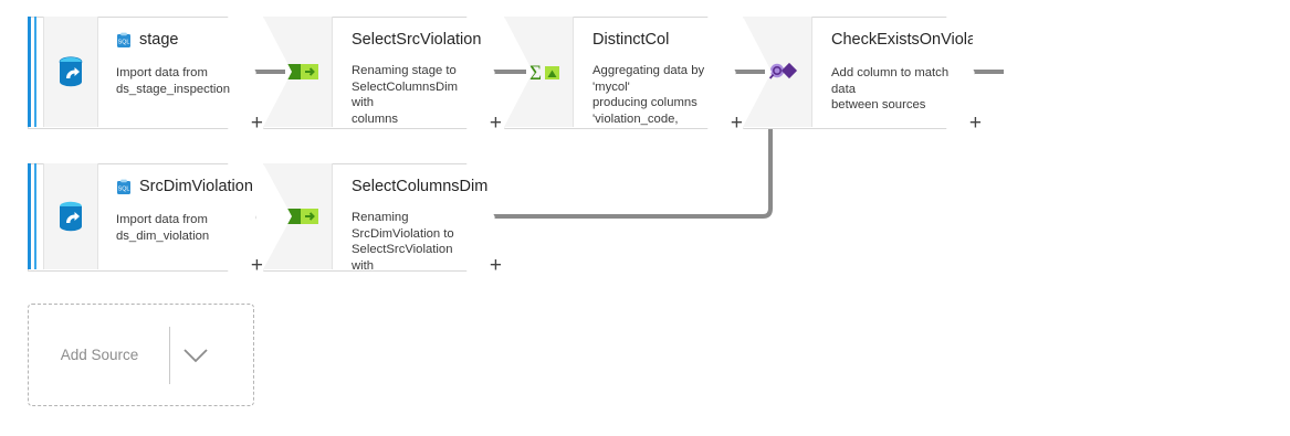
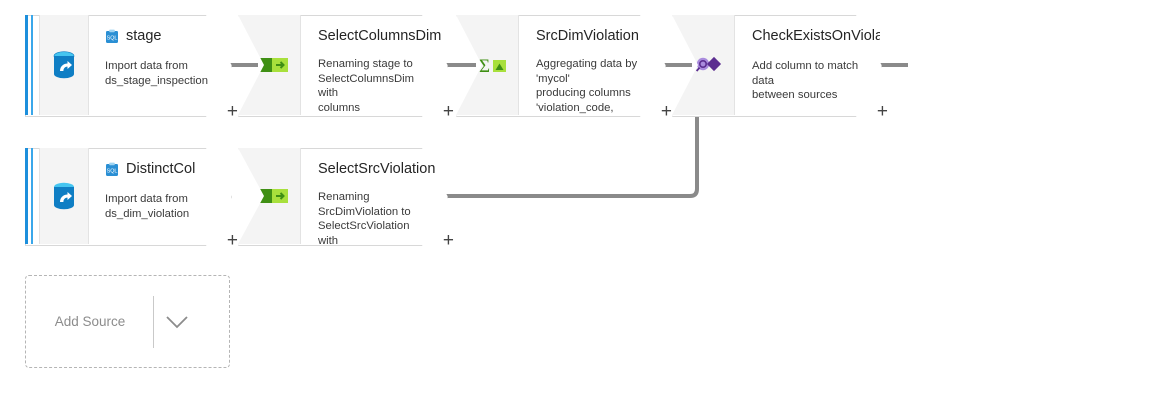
  stage
  Import data from
  ds_stage_inspection
  +
- SelectSrcViolation
+ SelectColumnsDim
  Renaming stage to
  SelectColumnsDim with
  +
  Σ
- DistinctCol
+ SrcDimViolation
  Aggregating data by 'mycol'
  producing columns
  'violation_code,
  +
  CheckExistsOnViola
  Add column to match data
  between sources
  +
- SrcDimViolation
+ DistinctCol
  Import data from
  ds_dim_violation
  +
- SelectColumnsDim
+ SelectSrcViolation
  Renaming SrcDimViolation to
  SelectSrcViolation with
  +
  Add Source
